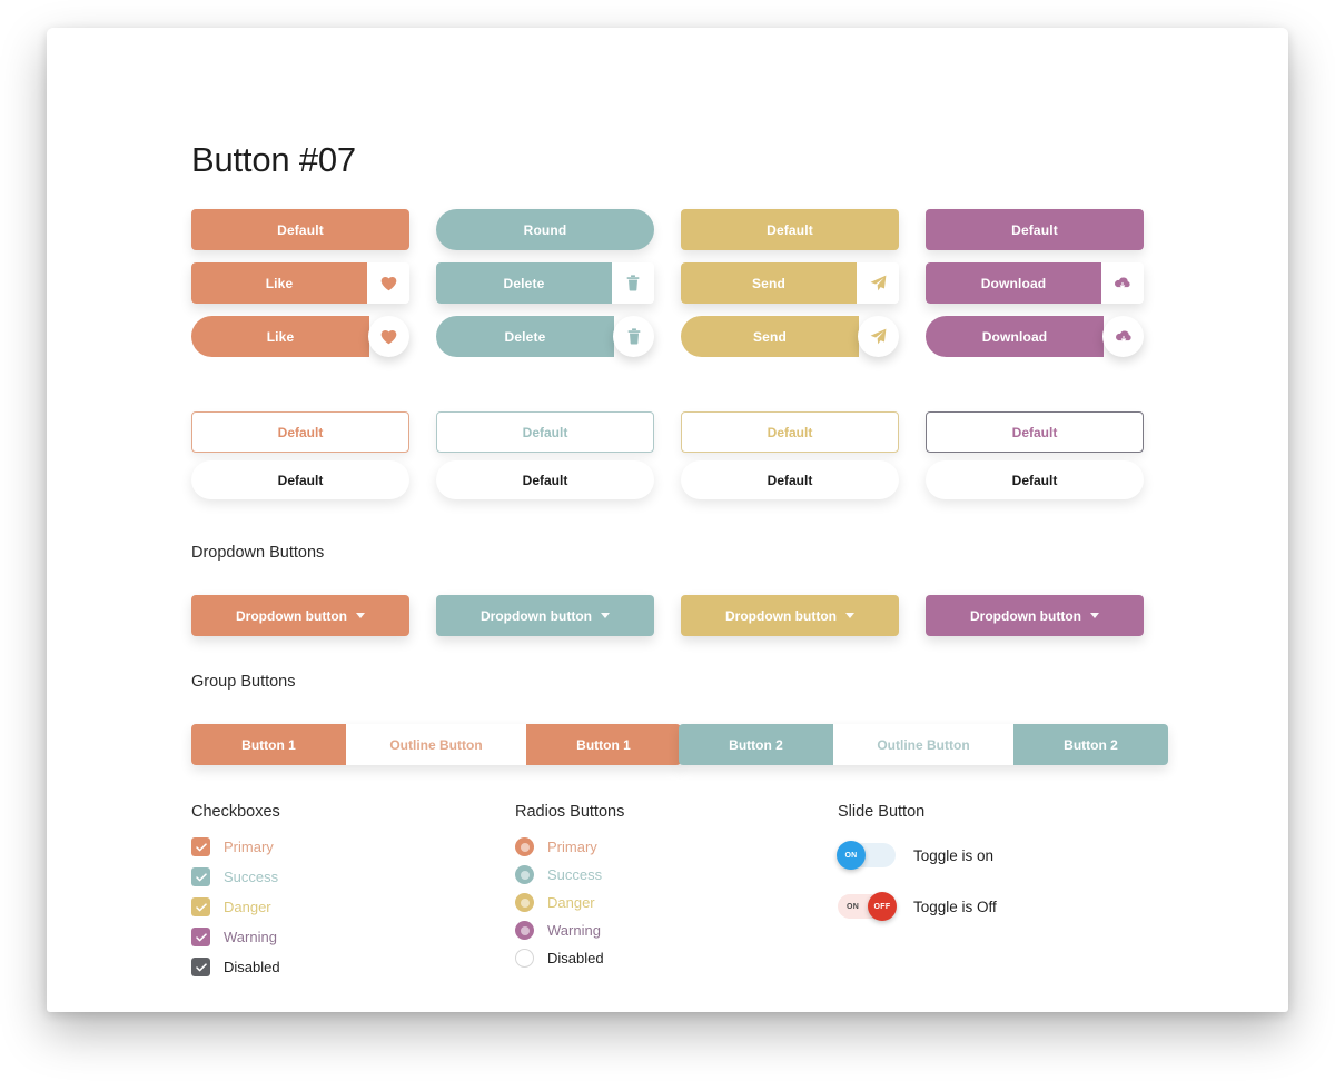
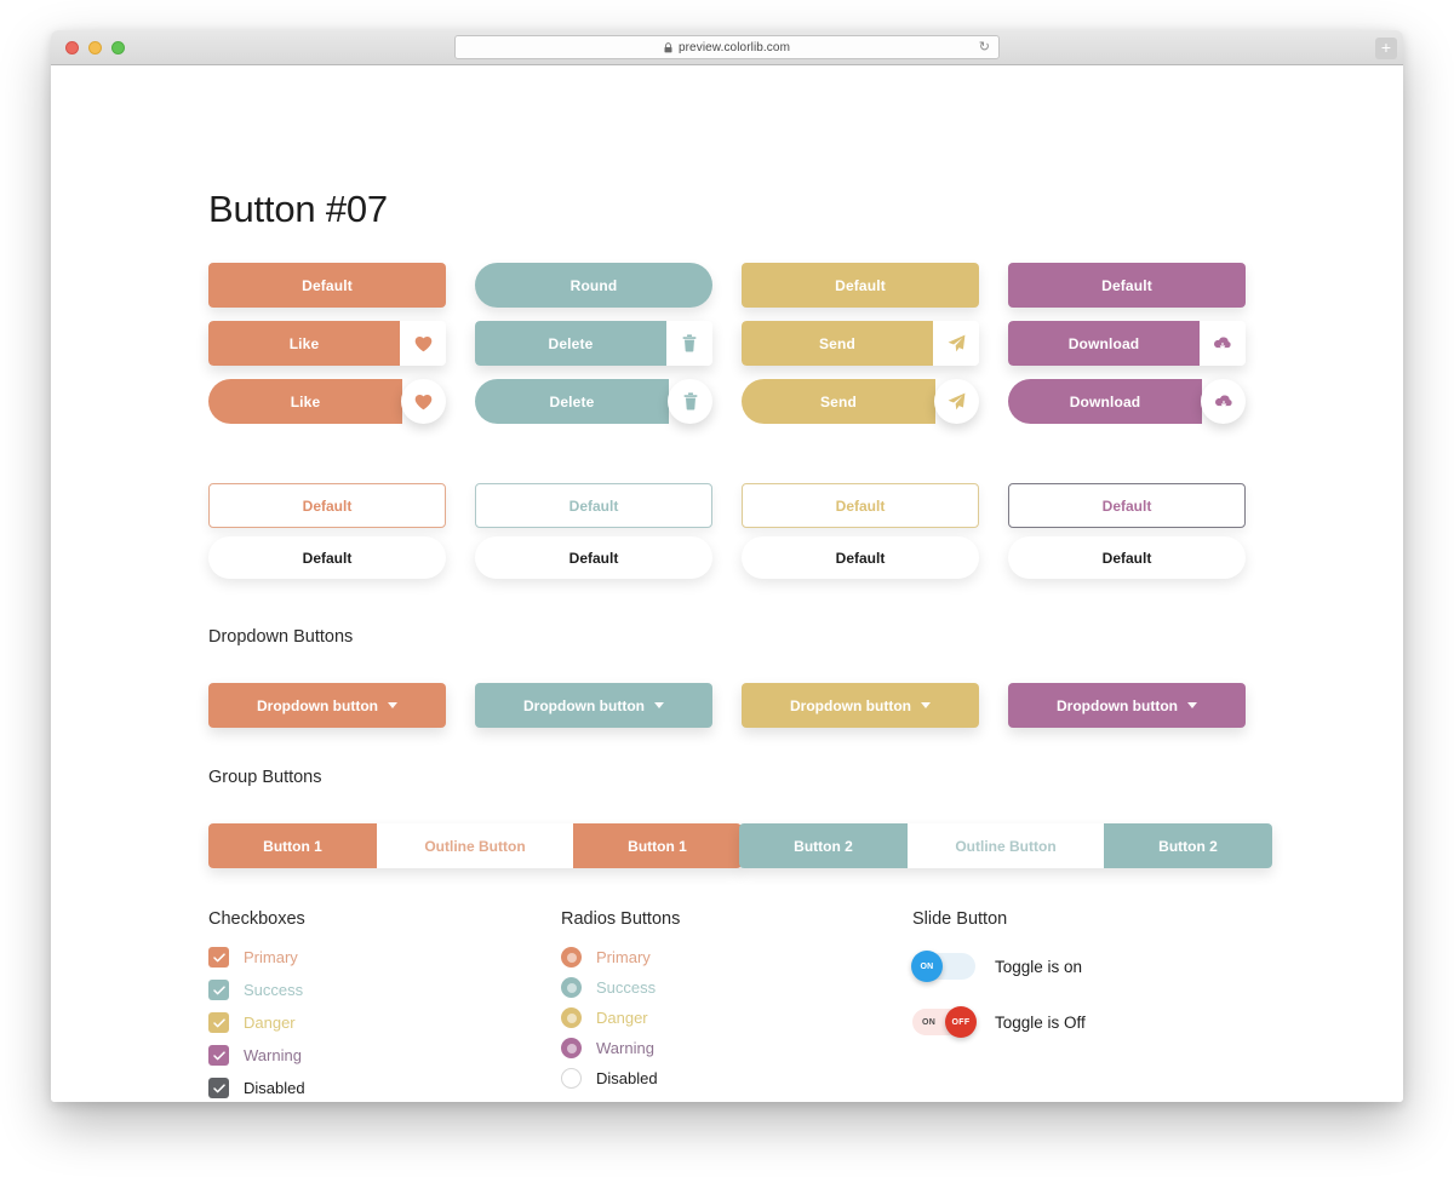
+ preview.colorlib.com
+ ↻
+ +
  Button #07
  Default
  Round
  Default
  Default
  Like
  Delete
  Send
  Download
  Like
  Delete
  Send
  Download
  Default
  Default
  Default
  Default
  Default
  Default
  Default
  Default
  Dropdown Buttons
  Dropdown button
  Dropdown button
  Dropdown button
  Dropdown button
  Group Buttons
  Button 1
  Outline Button
  Button 1
  Button 2
  Outline Button
  Button 2
  Checkboxes
  Primary
  Success
  Danger
  Warning
  Disabled
  Radios Buttons
  Primary
  Success
  Danger
  Warning
  Disabled
  Slide Button
  Toggle is on
  Toggle is Off
